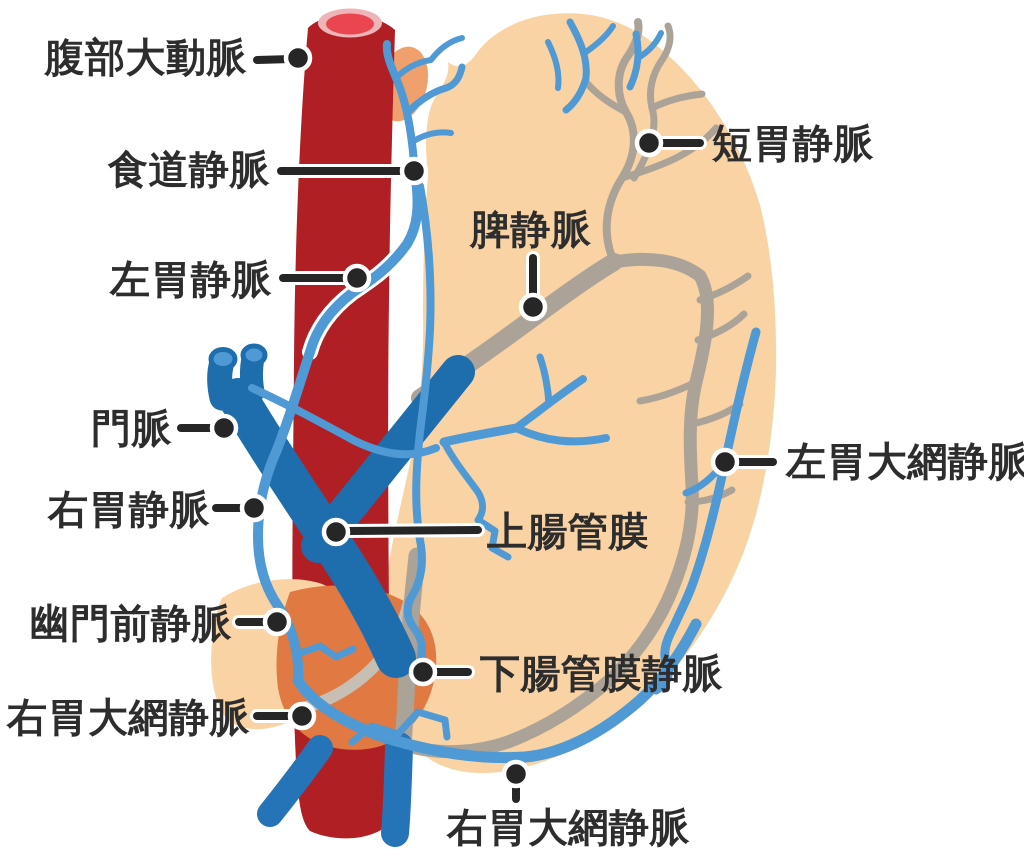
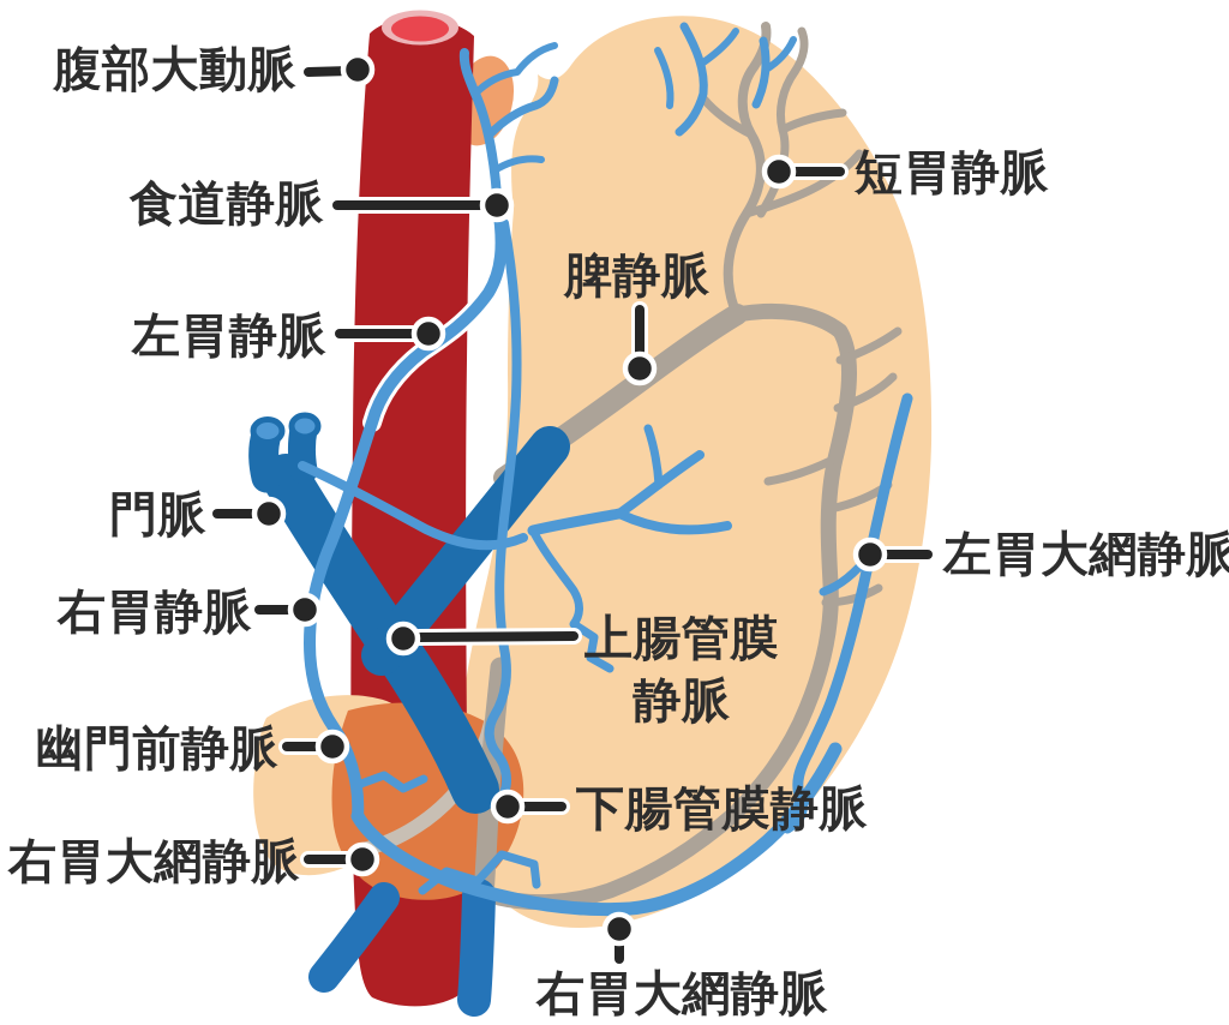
  腹部大動脈
  食道静脈
  左胃静脈
  門脈
  右胃静脈
  幽門前静脈
  右胃大網静脈
  短胃静脈
  脾静脈
  左胃大網静脈
  上腸管膜
+ 静脈
  下腸管膜静脈
  右胃大網静脈
